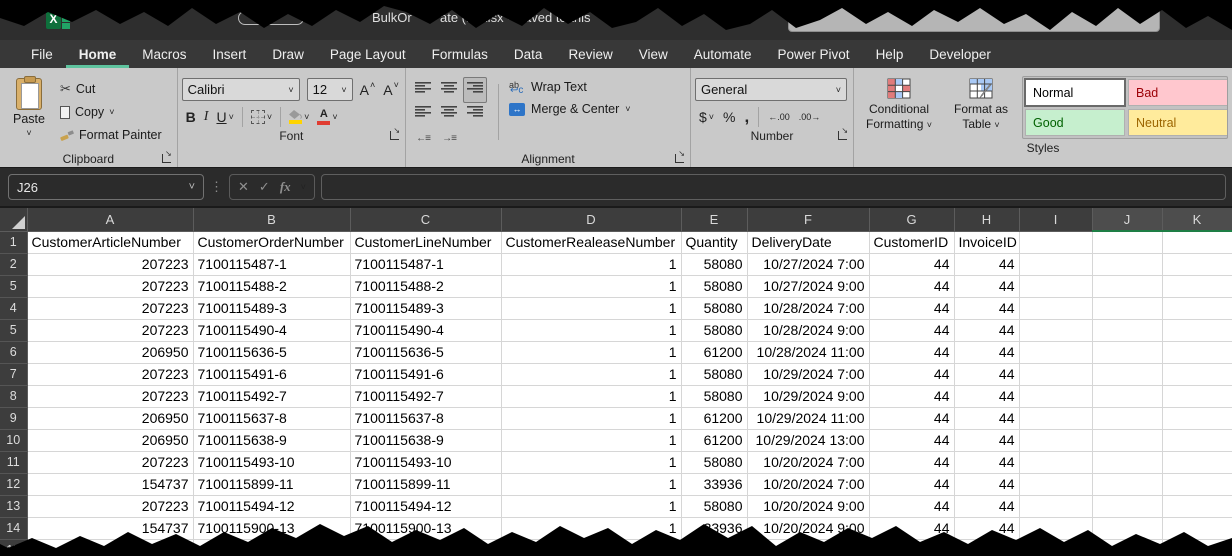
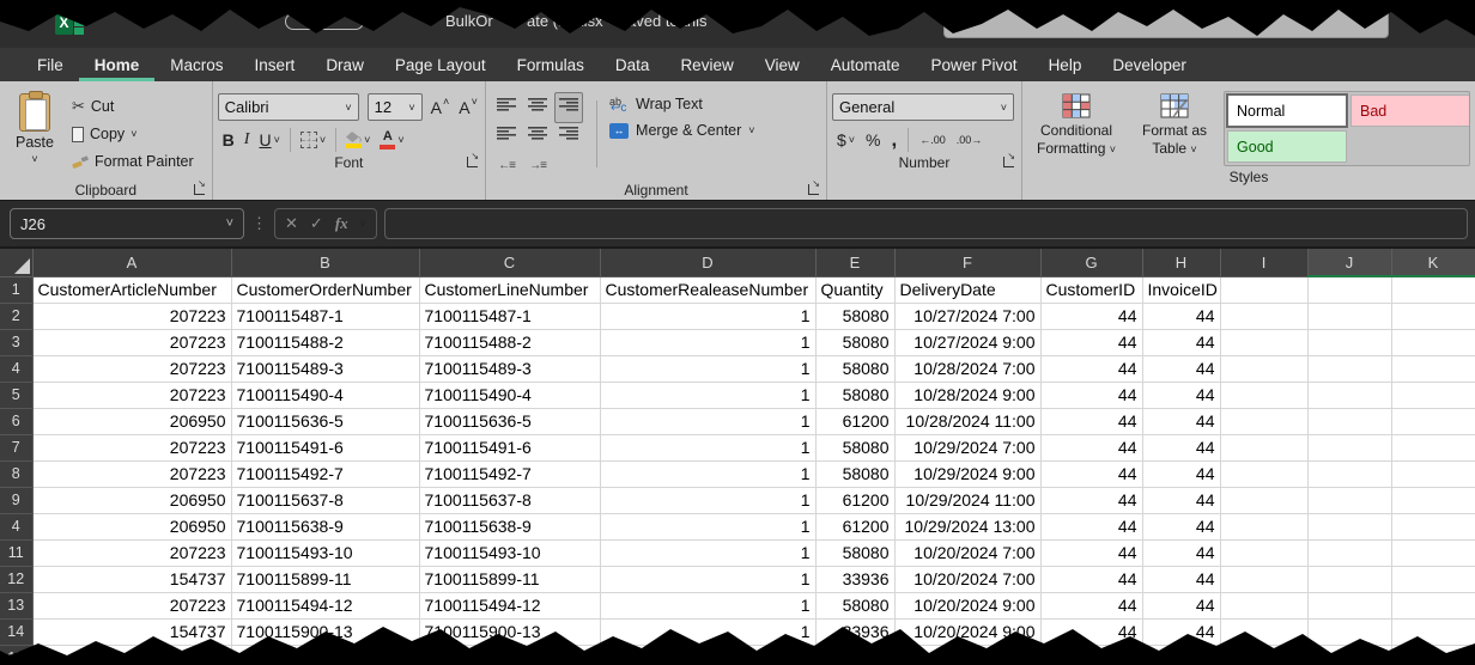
  X
  BulkOr
  File
  Home
  Macros
  Insert
  Draw
  Page Layout
  Formulas
  Data
  Review
  View
  Automate
  Power Pivot
  Help
  Developer
  Paste
  ˅
  ✂
  Cut
  Copy
  ˅
  Format Painter
  Clipboard
  Calibri
  ˅
  12
  ˅
  A
  ˄
  A
  ˅
  B
  I
  U
  ˅
  ˅
  ˅
  A
  ˅
  Font
  ←≡
  →≡
  ab
  ↩c
  Wrap Text
  ↔
  Merge & Center
  ˅
  Alignment
  General
  ˅
  $
  ˅
  %
  ,
  ←.00
  .00→
  Number
  Conditional Formatting ˅
  Format as Table ˅
  Normal
  Bad
  Good
- Neutral
  Styles
  J26
  ˅
  ⋮
  ✕
  ✓
  fx
  	A	B	C	D	E	F	G	H	I	J	K
  1	CustomerArticleNumber	CustomerOrderNumber	CustomerLineNumber	CustomerRealeaseNumber	Quantity	DeliveryDate	CustomerID	InvoiceID
  2	207223	7100115487-1	7100115487-1	1	58080	10/27/2024 7:00	44	44
- 5	207223	7100115488-2	7100115488-2	1	58080	10/27/2024 9:00	44	44
+ 3	207223	7100115488-2	7100115488-2	1	58080	10/27/2024 9:00	44	44
  4	207223	7100115489-3	7100115489-3	1	58080	10/28/2024 7:00	44	44
  5	207223	7100115490-4	7100115490-4	1	58080	10/28/2024 9:00	44	44
  6	206950	7100115636-5	7100115636-5	1	61200	10/28/2024 11:00	44	44
  7	207223	7100115491-6	7100115491-6	1	58080	10/29/2024 7:00	44	44
  8	207223	7100115492-7	7100115492-7	1	58080	10/29/2024 9:00	44	44
  9	206950	7100115637-8	7100115637-8	1	61200	10/29/2024 11:00	44	44
- 10	206950	7100115638-9	7100115638-9	1	61200	10/29/2024 13:00	44	44
+ 4	206950	7100115638-9	7100115638-9	1	61200	10/29/2024 13:00	44	44
  11	207223	7100115493-10	7100115493-10	1	58080	10/20/2024 7:00	44	44
  12	154737	7100115899-11	7100115899-11	1	33936	10/20/2024 7:00	44	44
  13	207223	7100115494-12	7100115494-12	1	58080	10/20/2024 9:00	44	44
  14	154737	7100115900-13	700115900-13	1	3936	10/20/2024 9:00	44	44
